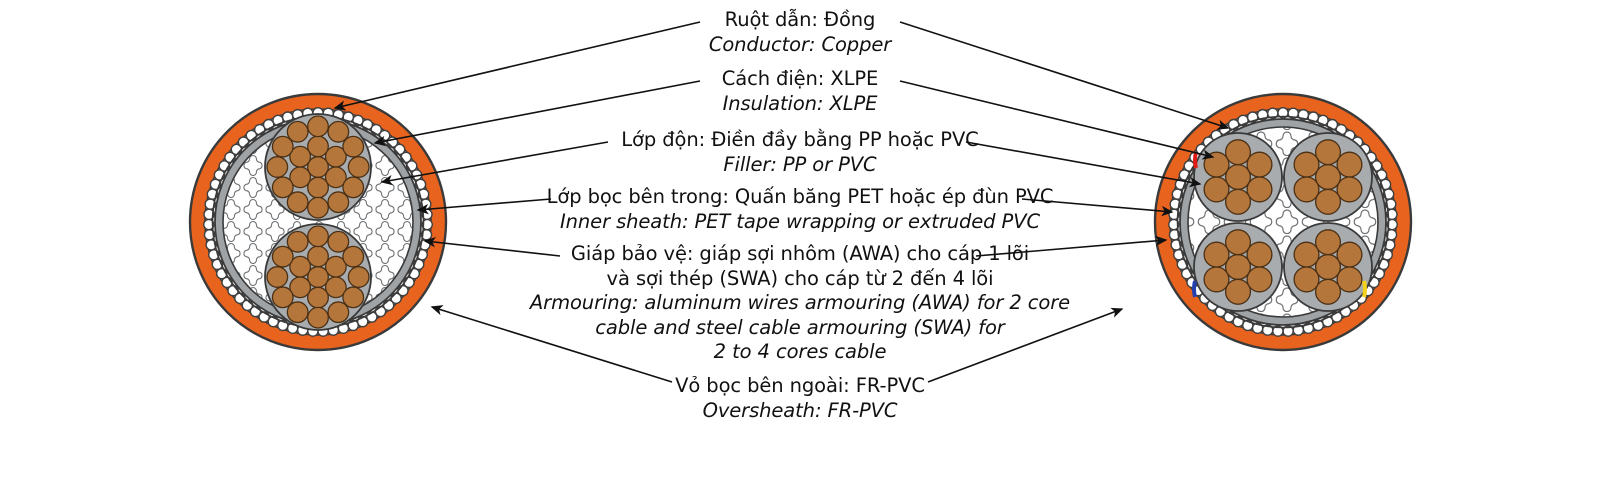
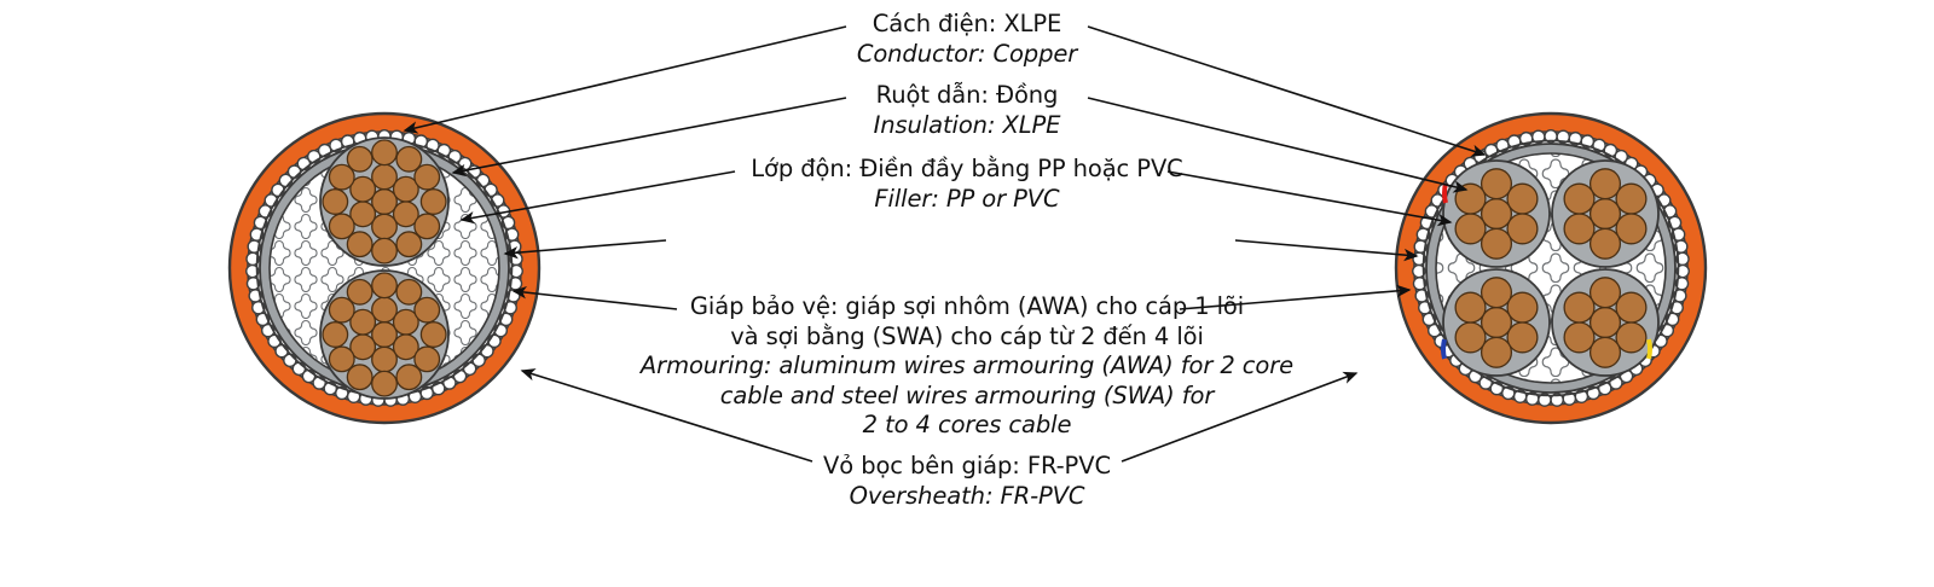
- Ruột dẫn: Đồng
+ Cách điện: XLPE
  Conductor: Copper
- Cách điện: XLPE
+ Ruột dẫn: Đồng
  Insulation: XLPE
  Lớp độn: Điền đầy bằng PP hoặc PVC
  Filler: PP or PVC
- Lớp bọc bên trong: Quấn băng PET hoặc ép đùn PVC
- Inner sheath: PET tape wrapping or extruded PVC
  Giáp bảo vệ: giáp sợi nhôm (AWA) cho cáp 1 lõi
- và sợi thép (SWA) cho cáp từ 2 đến 4 lõi
+ và sợi bằng (SWA) cho cáp từ 2 đến 4 lõi
  Armouring: aluminum wires armouring (AWA) for 2 core
- cable and steel cable armouring (SWA) for
+ cable and steel wires armouring (SWA) for
  2 to 4 cores cable
- Vỏ bọc bên ngoài: FR-PVC
+ Vỏ bọc bên giáp: FR-PVC
  Oversheath: FR-PVC
